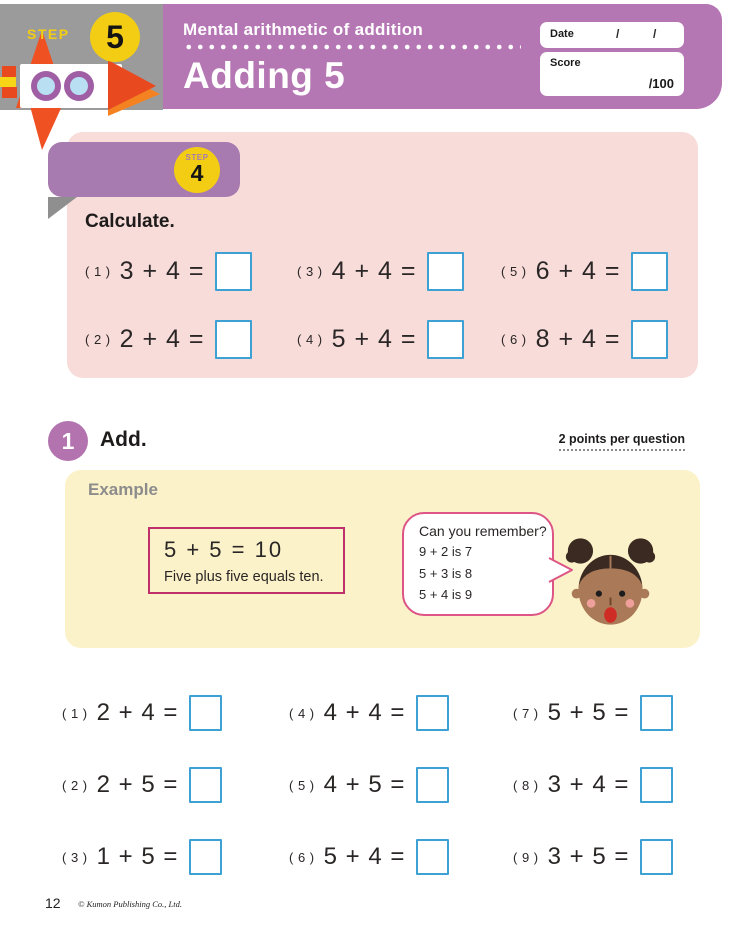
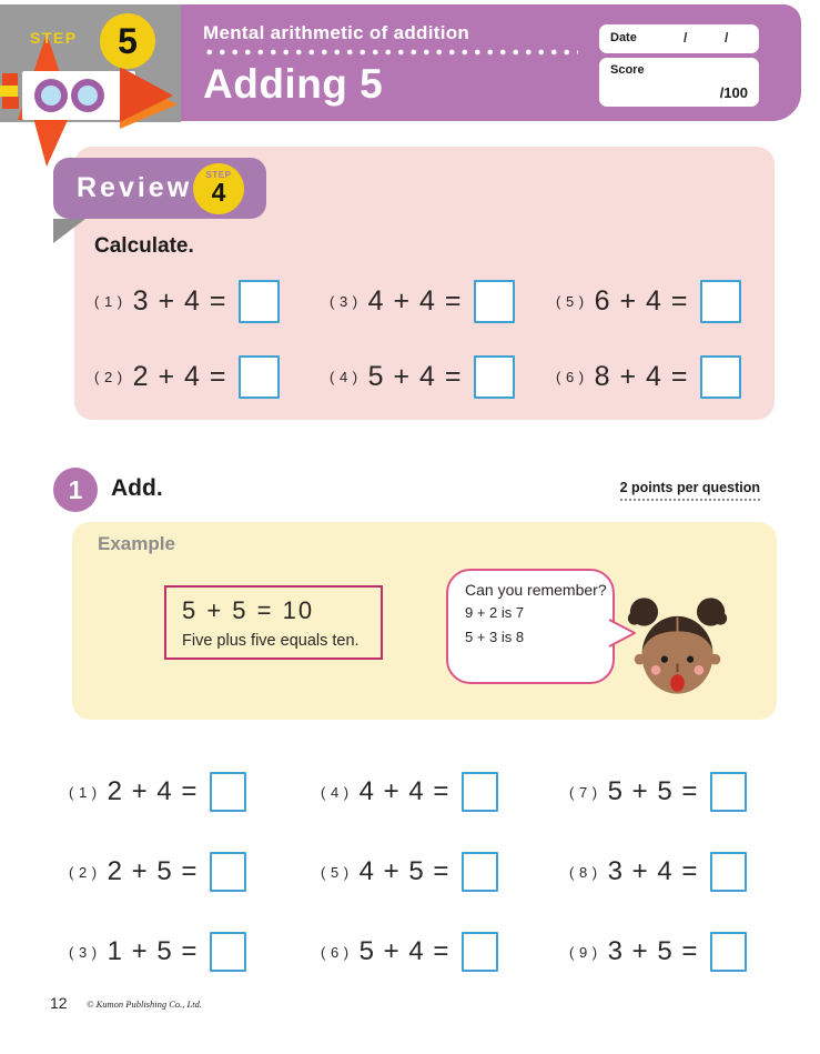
  STEP
  5
  Mental arithmetic of addition
  Adding 5
  Date
  /
  /
  Score
  /100
+ Review
  STEP
  4
  Calculate.
  ( 1 )
  3 + 4 =
  ( 2 )
  2 + 4 =
  ( 3 )
  4 + 4 =
  ( 4 )
  5 + 4 =
  ( 5 )
  6 + 4 =
  ( 6 )
  8 + 4 =
  1
  Add.
  2 points per question
  Example
  5 + 5 = 10
  Five plus five equals ten.
  Can you remember?
  9 + 2 is 7
  5 + 3 is 8
- 5 + 4 is 9
  ( 1 )
  2 + 4 =
  ( 2 )
  2 + 5 =
  ( 3 )
  1 + 5 =
  ( 4 )
  4 + 4 =
  ( 5 )
  4 + 5 =
  ( 6 )
  5 + 4 =
  ( 7 )
  5 + 5 =
  ( 8 )
  3 + 4 =
  ( 9 )
  3 + 5 =
  12
  © Kumon Publishing Co., Ltd.
